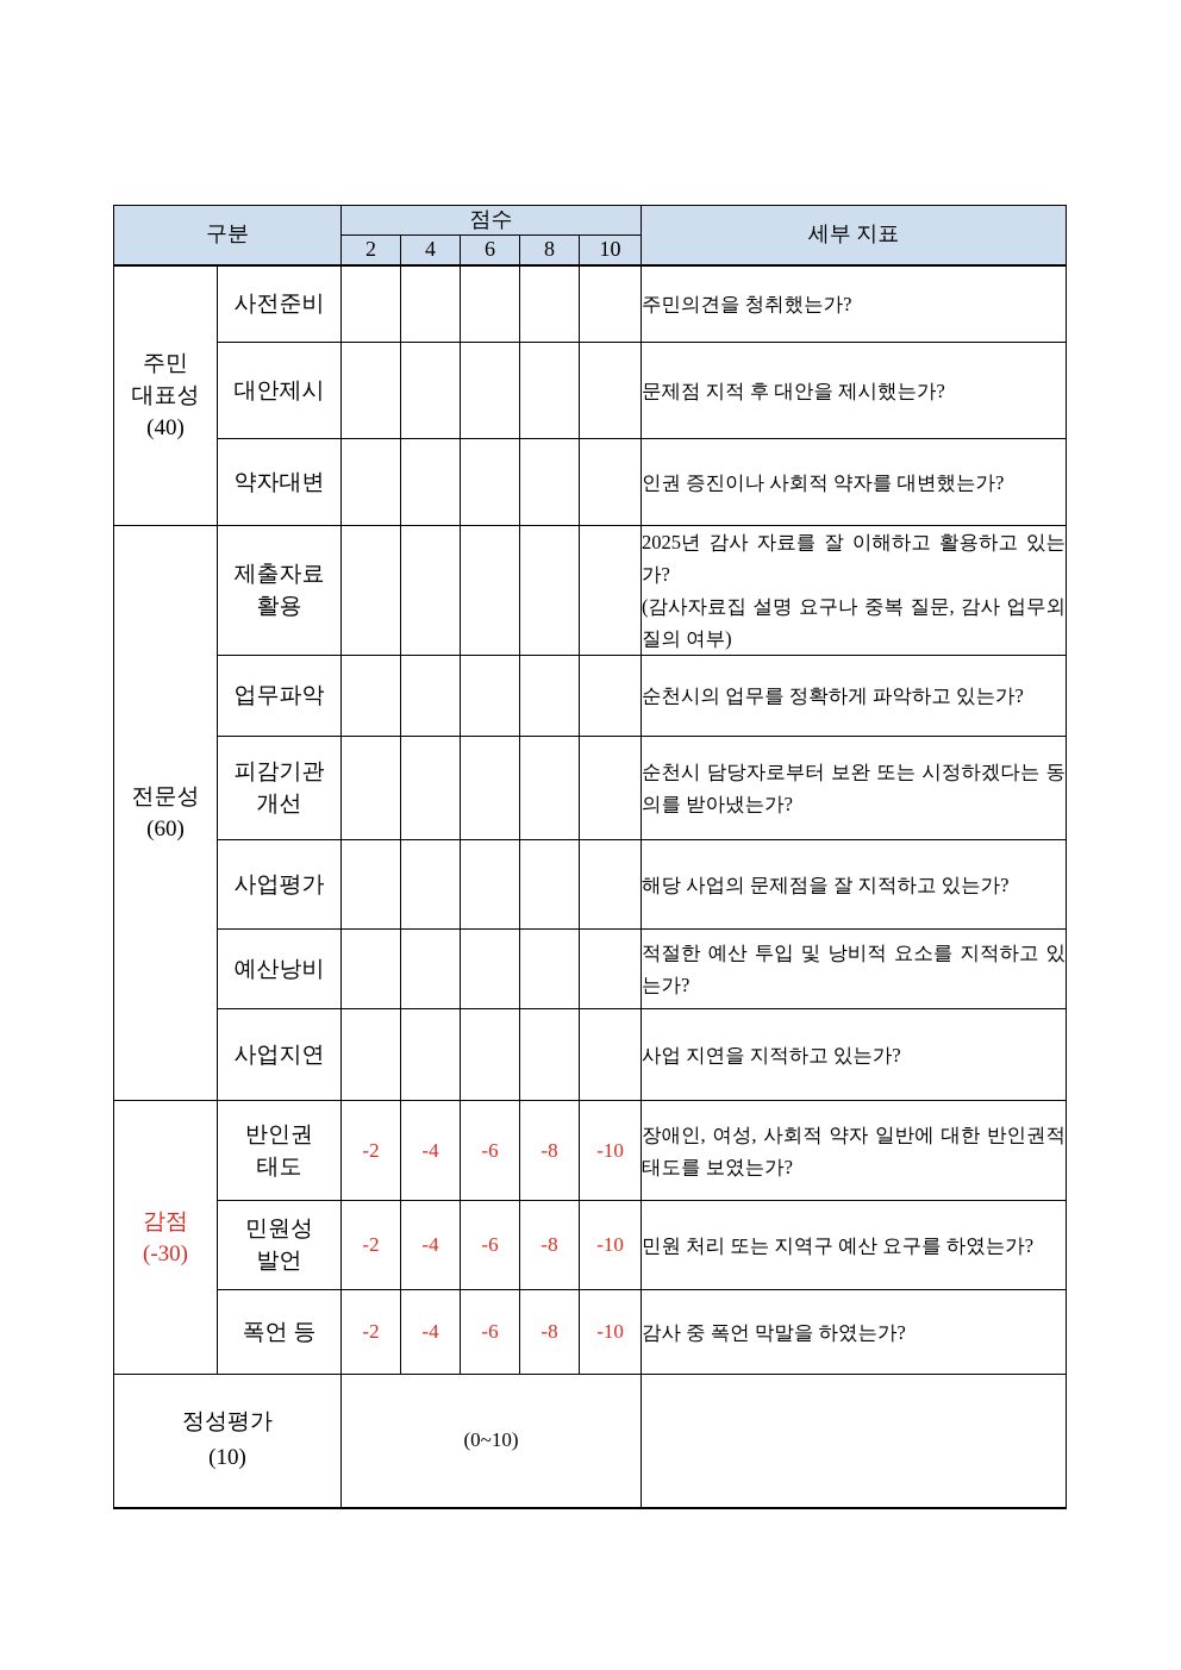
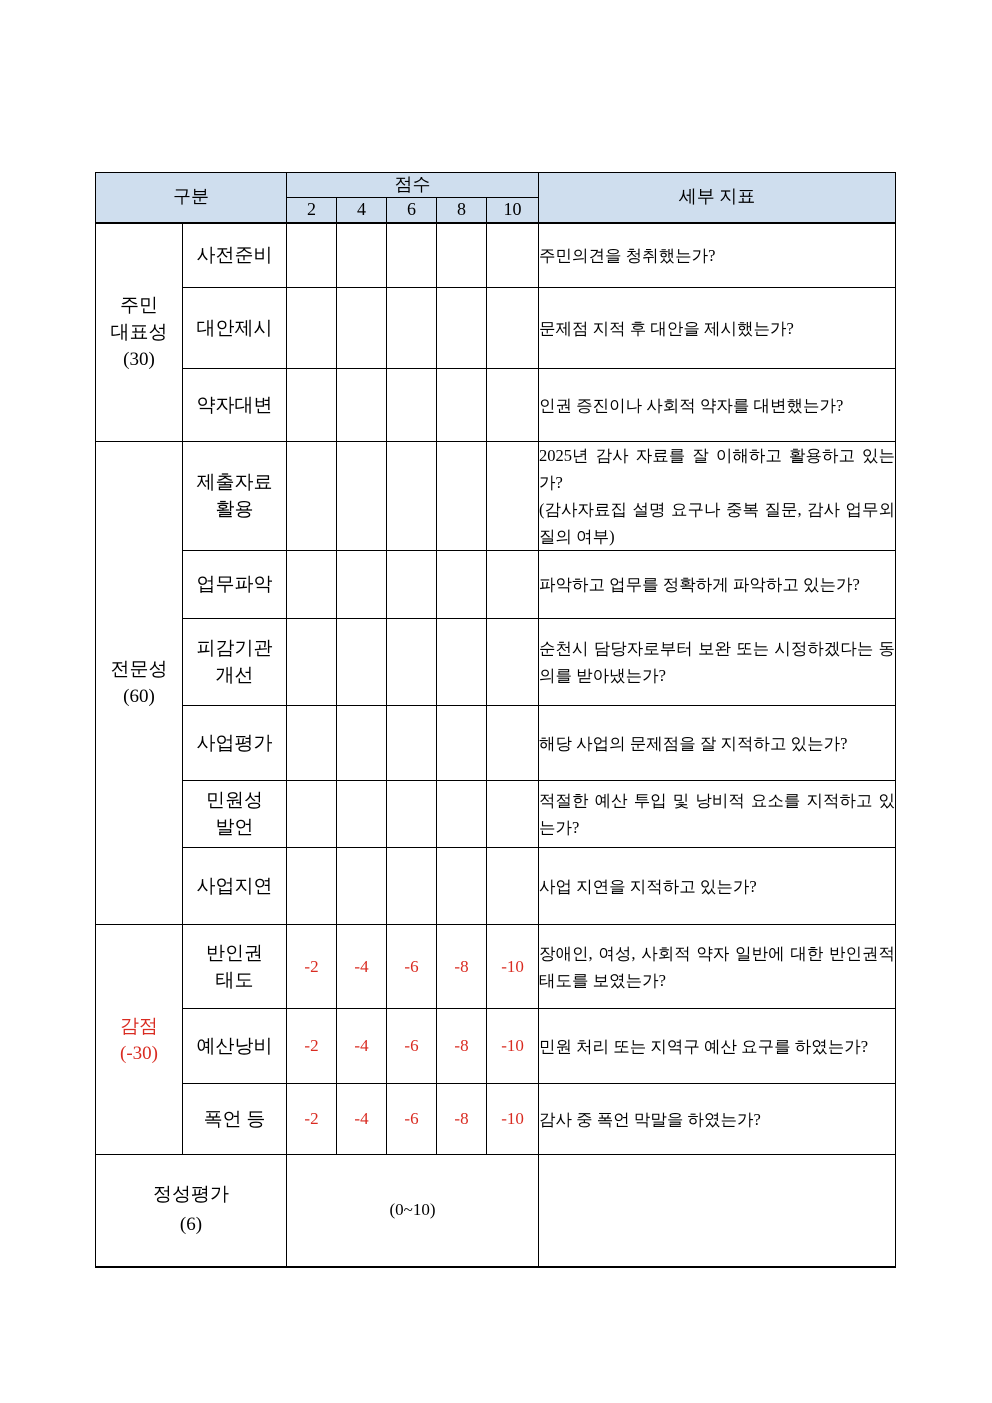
  구분	점수	세부 지표
  2	4	6	8	10
- 주민 대표성 (40)	사전준비						주민의견을 청취했는가?
+ 주민 대표성 (30)	사전준비						주민의견을 청취했는가?
  대안제시						문제점 지적 후 대안을 제시했는가?
  약자대변						인권 증진이나 사회적 약자를 대변했는가?
  전문성 (60)	제출자료 활용						2025년 감사 자료를 잘 이해하고 활용하고 있는가? (감사자료집 설명 요구나 중복 질문, 감사 업무외 질의 여부)
- 업무파악						순천시의 업무를 정확하게 파악하고 있는가?
+ 업무파악						파악하고 업무를 정확하게 파악하고 있는가?
  피감기관 개선						순천시 담당자로부터 보완 또는 시정하겠다는 동의를 받아냈는가?
  사업평가						해당 사업의 문제점을 잘 지적하고 있는가?
- 예산낭비						적절한 예산 투입 및 낭비적 요소를 지적하고 있는가?
+ 민원성 발언						적절한 예산 투입 및 낭비적 요소를 지적하고 있는가?
  사업지연						사업 지연을 지적하고 있는가?
  감점 (-30)	반인권 태도	-2	-4	-6	-8	-10	장애인, 여성, 사회적 약자 일반에 대한 반인권적 태도를 보였는가?
- 민원성 발언	-2	-4	-6	-8	-10	민원 처리 또는 지역구 예산 요구를 하였는가?
+ 예산낭비	-2	-4	-6	-8	-10	민원 처리 또는 지역구 예산 요구를 하였는가?
  폭언 등	-2	-4	-6	-8	-10	감사 중 폭언 막말을 하였는가?
- 정성평가 (10)	(0~10)
+ 정성평가 (6)	(0~10)
